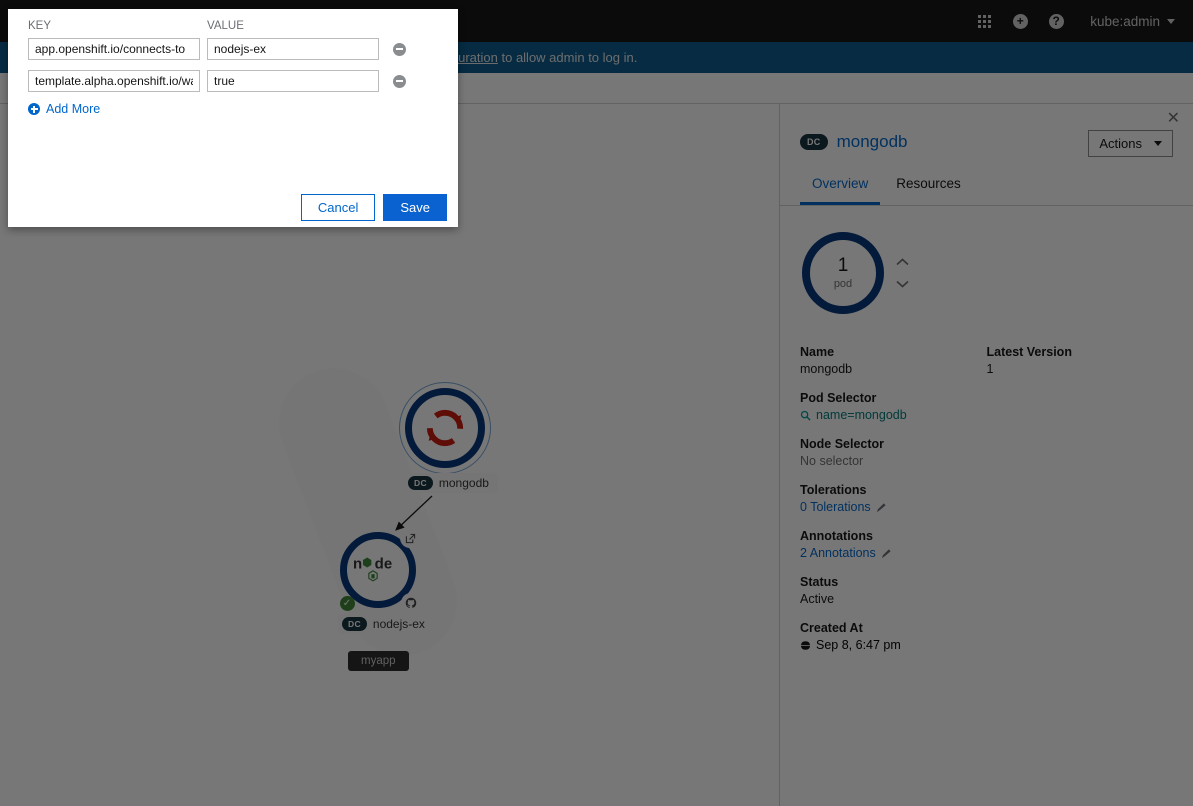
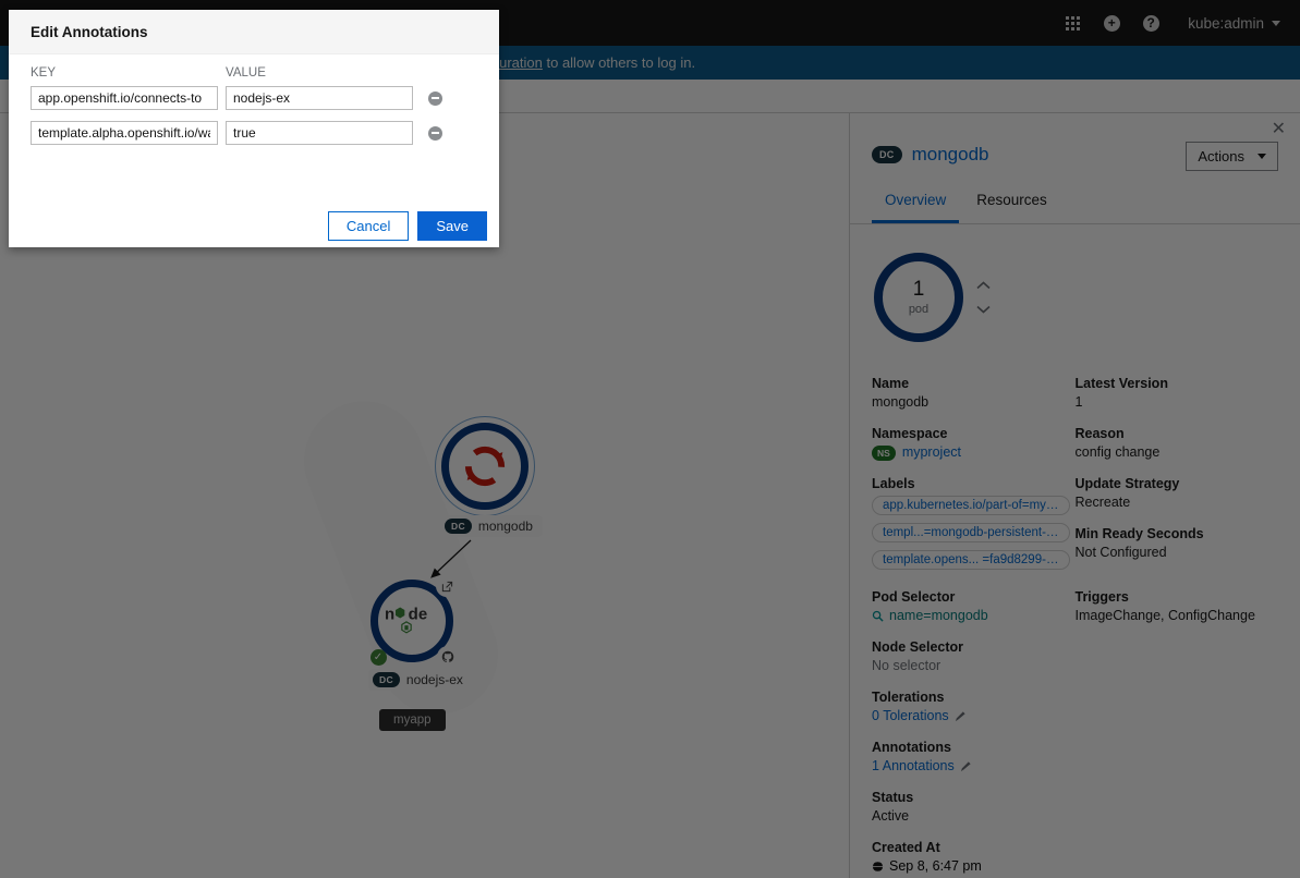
  +
  ?
  kube:admin
- uration to allow admin to log in.
+ uration to allow others to log in.
  DC
  mongodb
  n
  de
  ✓
  DC
  nodejs-ex
  myapp
  ✕
  DC
  mongodb
  Actions
  Overview
  Resources
  1
  pod
  Name
  mongodb
  Latest Version
  1
+ Namespace
+ NS myproject
+ Reason
+ config change
+ Labels
+ app.kubernetes.io/part-of=myapp templ...=mongodb-persistent-te... template.opens... =fa9d8299-d2...
+ Update Strategy
+ Recreate
+ Min Ready Seconds
+ Not Configured
  Pod Selector
  name=mongodb
  Node Selector
  No selector
  Tolerations
  0 Tolerations
  Annotations
- 2 Annotations
+ 1 Annotations
  Status
  Active
  Created At
  Sep 8, 6:47 pm
+ Triggers
+ ImageChange, ConfigChange
+ Edit Annotations
  KEY
  VALUE
  app.openshift.io/connects-to
  nodejs-ex
  template.alpha.openshift.io/w
  true
- Add More
  Cancel
  Save
